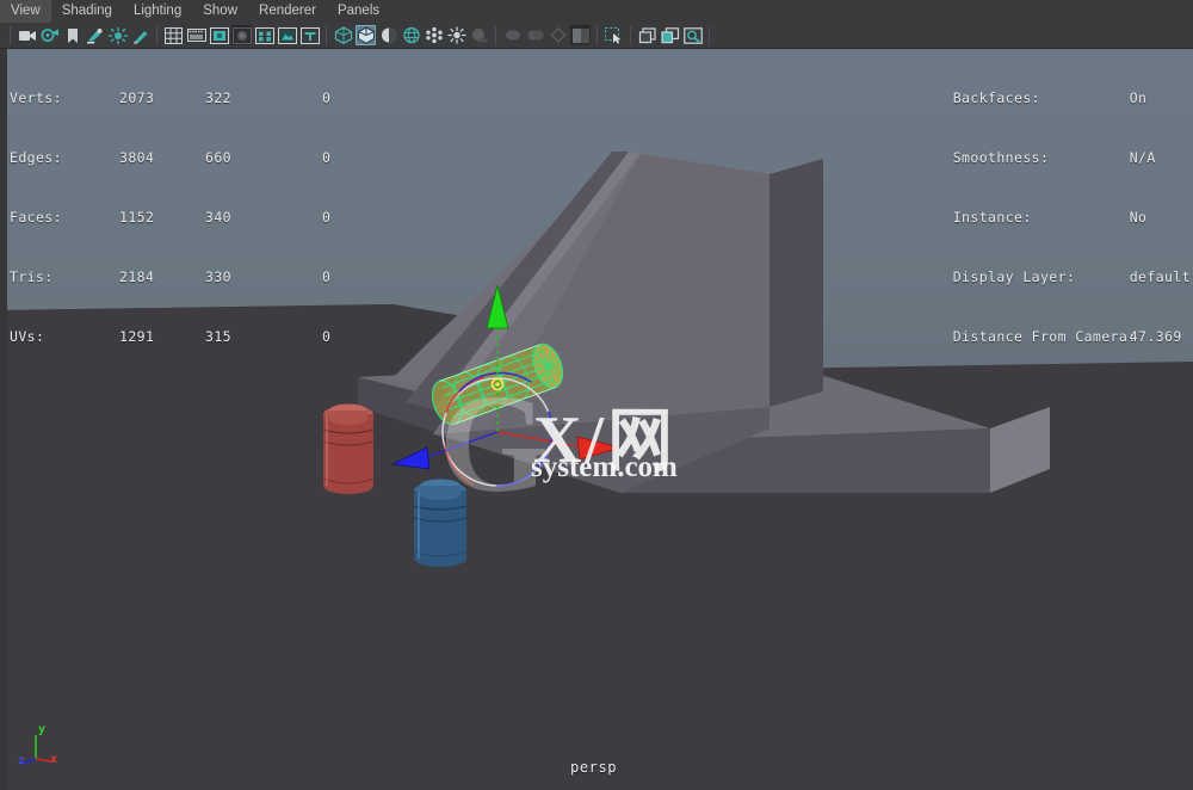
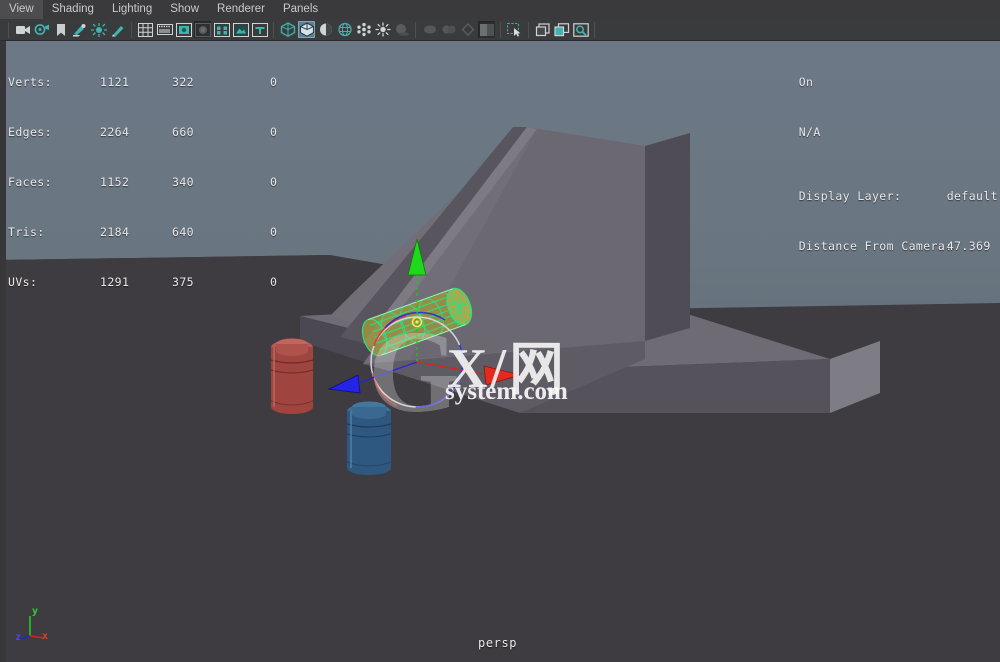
  View
  Shading
  Lighting
  Show
  Renderer
  Panels
  G
  X/网
  system.com
  Verts:
- 2073
+ 1121
  322
  0
  Edges:
- 3804
+ 2264
  660
  0
  Faces:
  1152
  340
  0
  Tris:
  2184
- 330
+ 640
  0
  UVs:
  1291
- 315
+ 375
  0
- Backfaces:
  On
- Smoothness:
  N/A
- Instance:
- No
  Display Layer:
  default
  Distance From Camera
  47.369
  persp
  y
  z
  x
